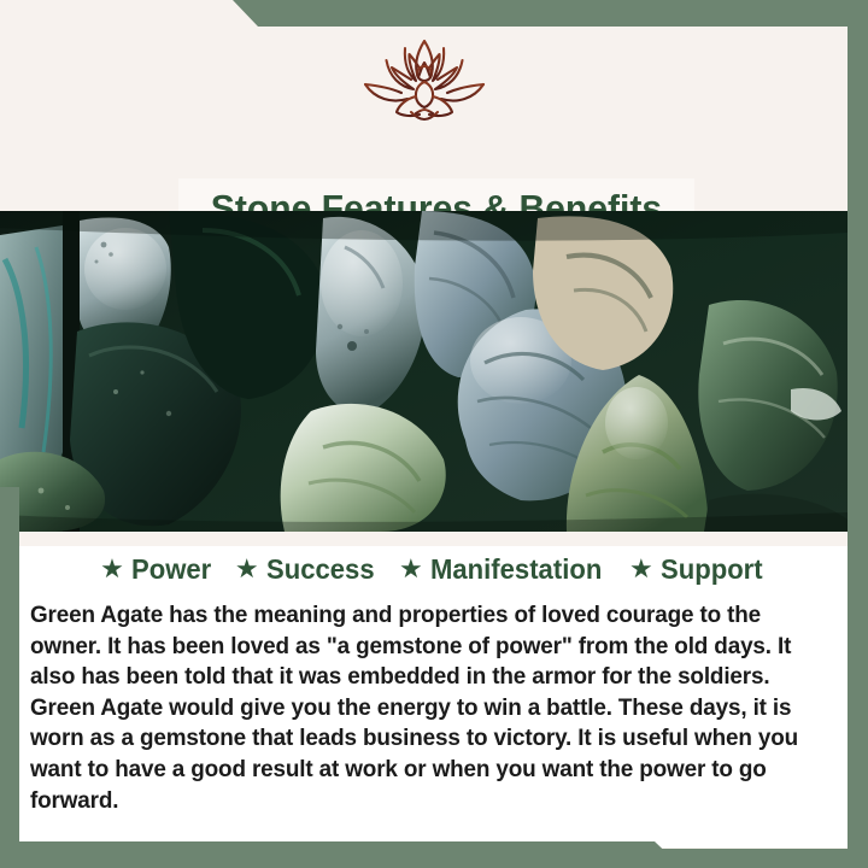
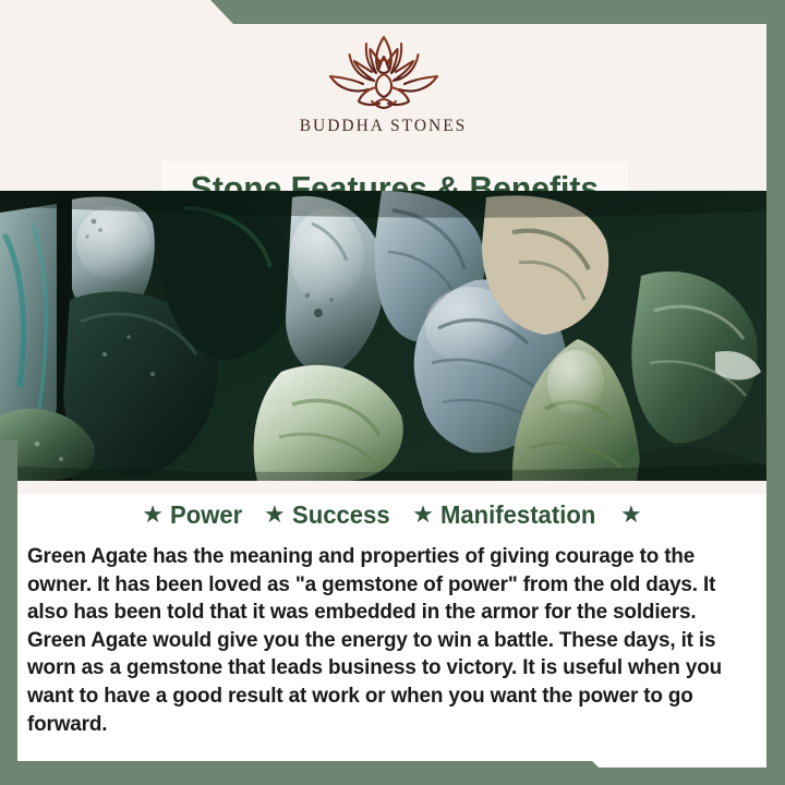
+ BUDDHA STONES
  Stone Features & Benefits
  ★
  Power
  ★
  Success
  ★
  Manifestation
  ★
- Support
- Green Agate has the meaning and properties of loved courage to the owner. It has been loved as "a gemstone of power" from the old days. It also has been told that it was embedded in the armor for the soldiers. Green Agate would give you the energy to win a battle. These days, it is worn as a gemstone that leads business to victory. It is useful when you want to have a good result at work or when you want the power to go forward.
+ Green Agate has the meaning and properties of giving courage to the owner. It has been loved as "a gemstone of power" from the old days. It also has been told that it was embedded in the armor for the soldiers. Green Agate would give you the energy to win a battle. These days, it is worn as a gemstone that leads business to victory. It is useful when you want to have a good result at work or when you want the power to go forward.
